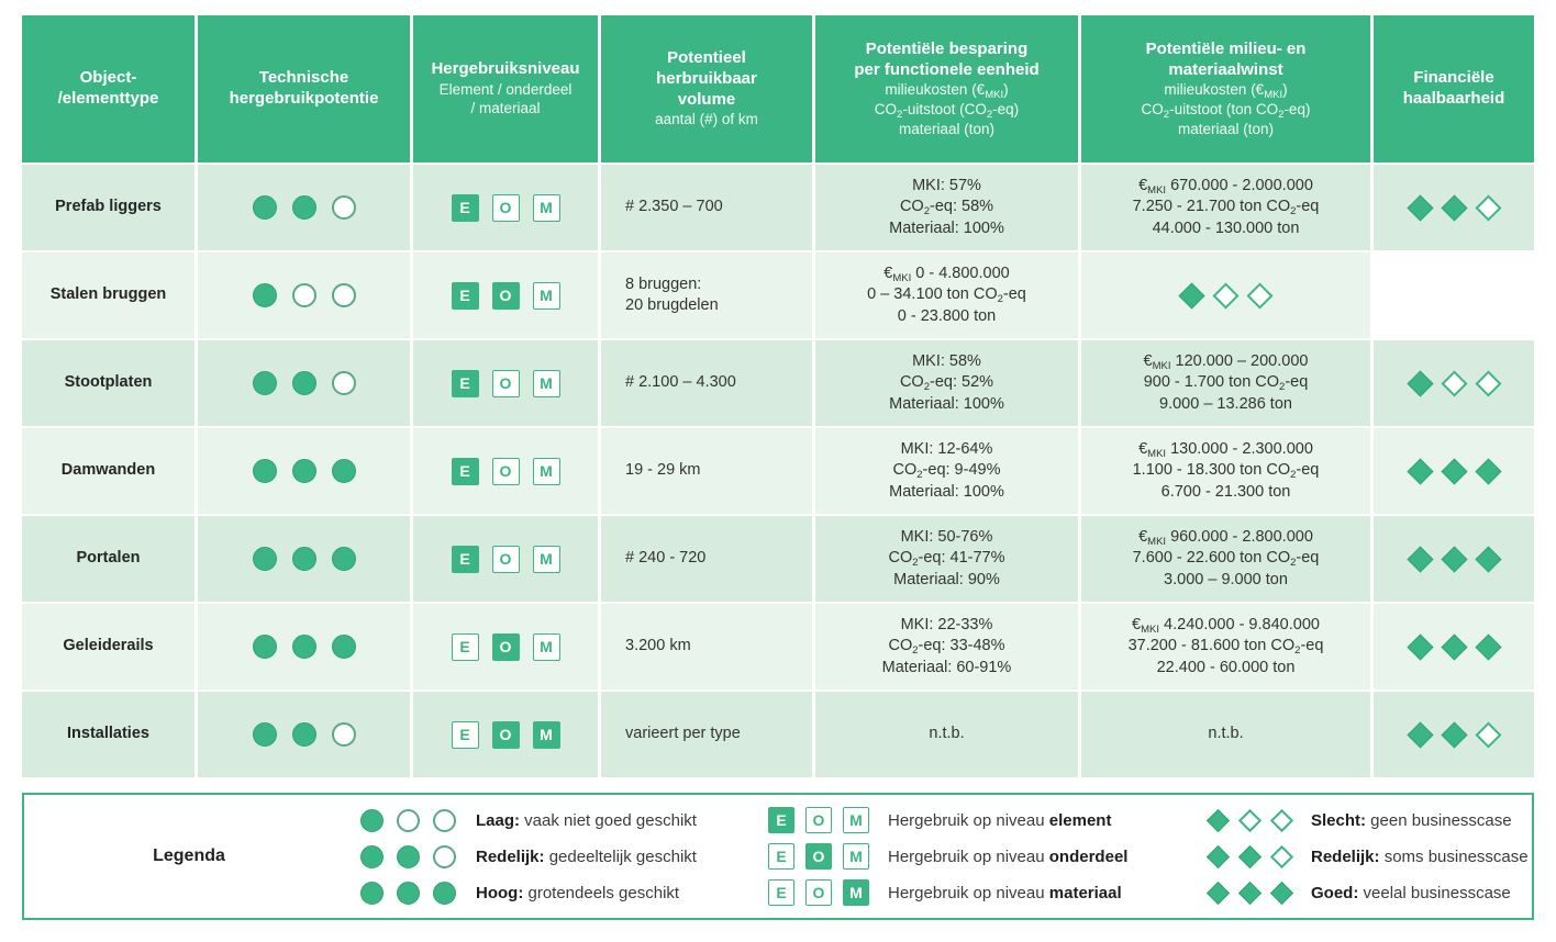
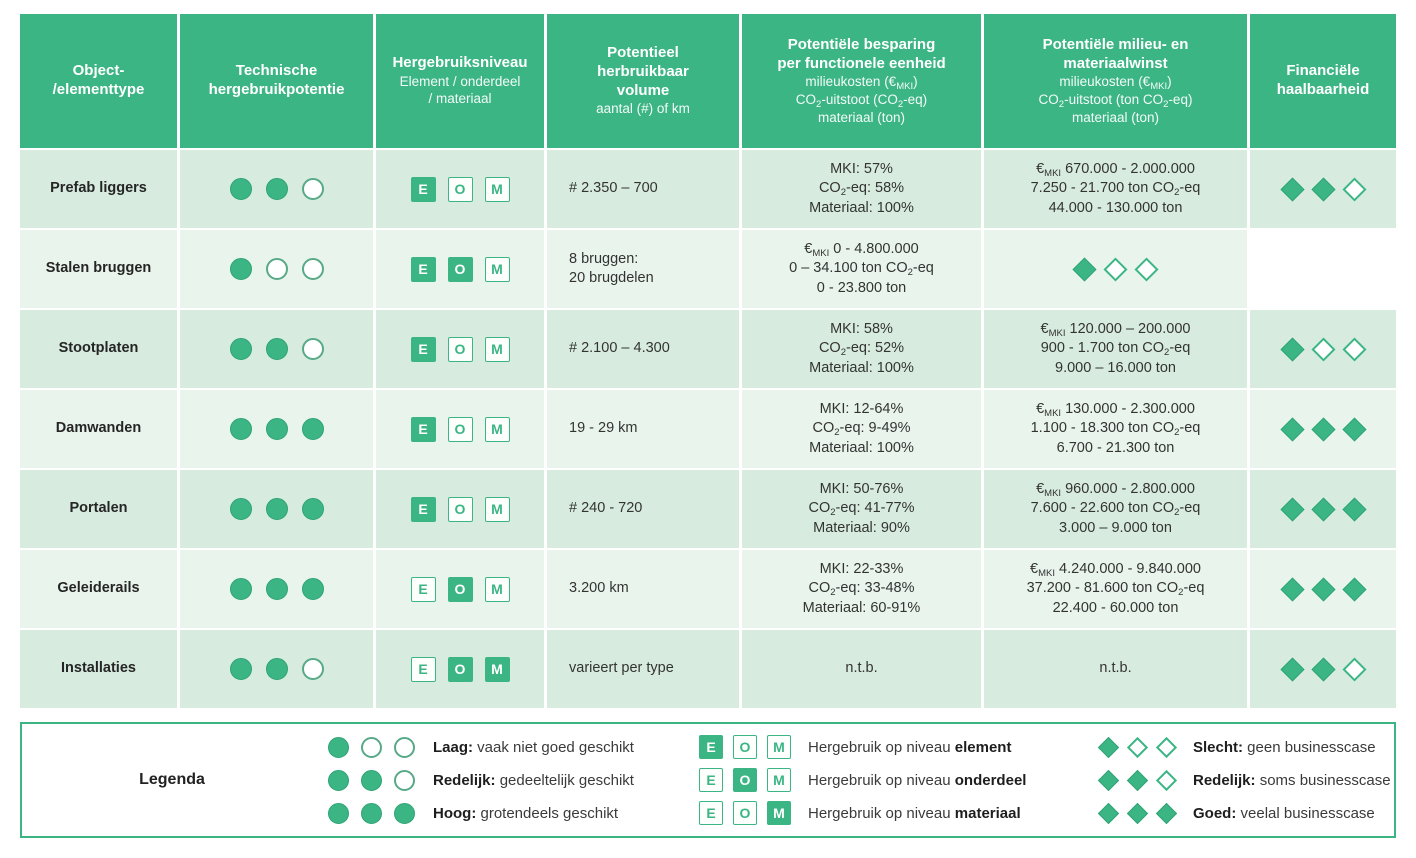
  Object-
  /elementtype
  Technische
  hergebruikpotentie
  Hergebruiksniveau
  Element / onderdeel
  / materiaal
  Potentieel
  herbruikbaar
  volume
  aantal (#) of km
  Potentiële besparing
  per functionele eenheid
  milieukosten (€MKI)
  CO2-uitstoot (CO2-eq)
  materiaal (ton)
  Potentiële milieu- en
  materiaalwinst
  milieukosten (€MKI)
  CO2-uitstoot (ton CO2-eq)
  materiaal (ton)
  Financiële
  haalbaarheid
  Prefab liggers
  E
  O
  M
  # 2.350 – 700
  MKI: 57%
  CO2-eq: 58%
  Materiaal: 100%
  €MKI 670.000 - 2.000.000
  7.250 - 21.700 ton CO2-eq
  44.000 - 130.000 ton
  Stalen bruggen
  E
  O
  M
  8 bruggen:
  20 brugdelen
  €MKI 0 - 4.800.000
  0 – 34.100 ton CO2-eq
  0 - 23.800 ton
  Stootplaten
  E
  O
  M
  # 2.100 – 4.300
  MKI: 58%
  CO2-eq: 52%
  Materiaal: 100%
  €MKI 120.000 – 200.000
  900 - 1.700 ton CO2-eq
- 9.000 – 13.286 ton
+ 9.000 – 16.000 ton
  Damwanden
  E
  O
  M
  19 - 29 km
  MKI: 12-64%
  CO2-eq: 9-49%
  Materiaal: 100%
  €MKI 130.000 - 2.300.000
  1.100 - 18.300 ton CO2-eq
  6.700 - 21.300 ton
  Portalen
  E
  O
  M
  # 240 - 720
  MKI: 50-76%
  CO2-eq: 41-77%
  Materiaal: 90%
  €MKI 960.000 - 2.800.000
  7.600 - 22.600 ton CO2-eq
  3.000 – 9.000 ton
  Geleiderails
  E
  O
  M
  3.200 km
  MKI: 22-33%
  CO2-eq: 33-48%
  Materiaal: 60-91%
  €MKI 4.240.000 - 9.840.000
  37.200 - 81.600 ton CO2-eq
  22.400 - 60.000 ton
  Installaties
  E
  O
  M
  varieert per type
  n.t.b.
  n.t.b.
  Legenda
  Laag: vaak niet goed geschikt
  Redelijk: gedeeltelijk geschikt
  Hoog: grotendeels geschikt
  E
  O
  M
  Hergebruik op niveau element
  E
  O
  M
  Hergebruik op niveau onderdeel
  E
  O
  M
  Hergebruik op niveau materiaal
  Slecht: geen businesscase
  Redelijk: soms businesscase
  Goed: veelal businesscase
